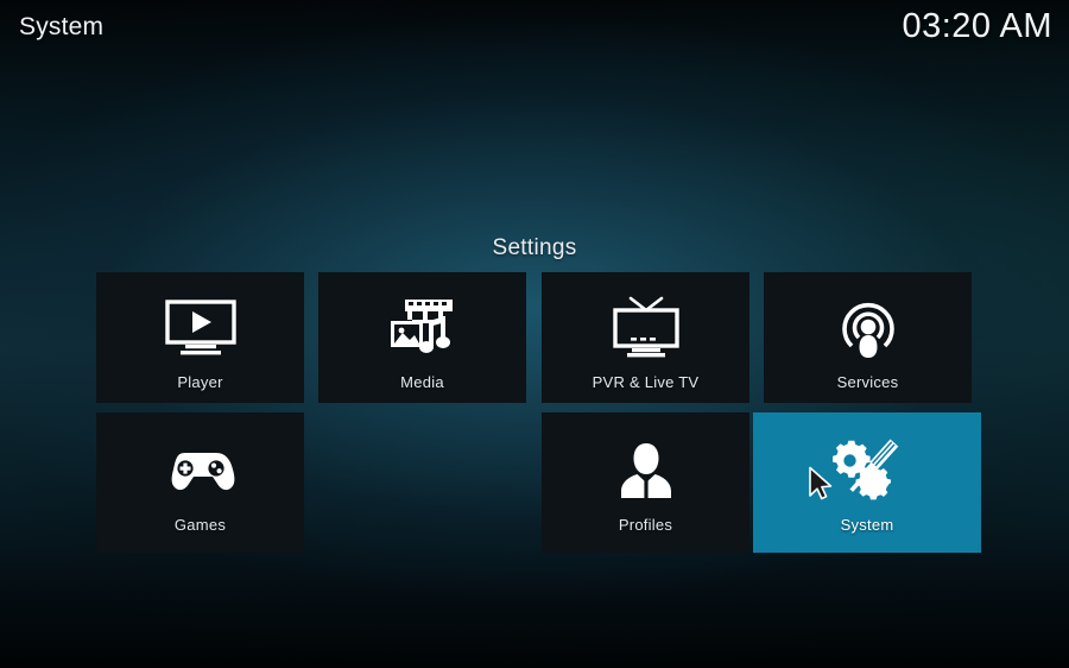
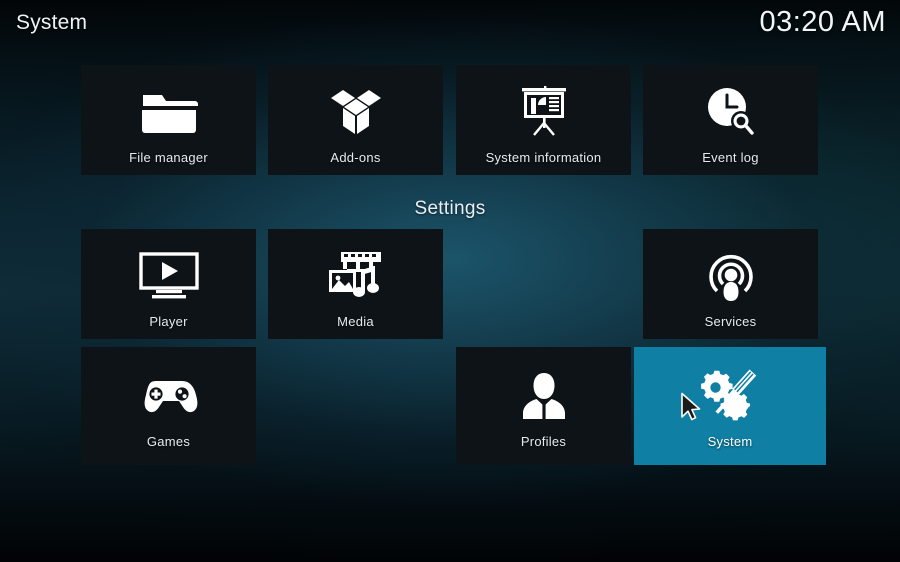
  System
  03:20 AM
  Settings
+ File manager
+ Add-ons
+ System information
+ Event log
  Player
  Media
- PVR & Live TV
  Services
  Games
  Profiles
  System
